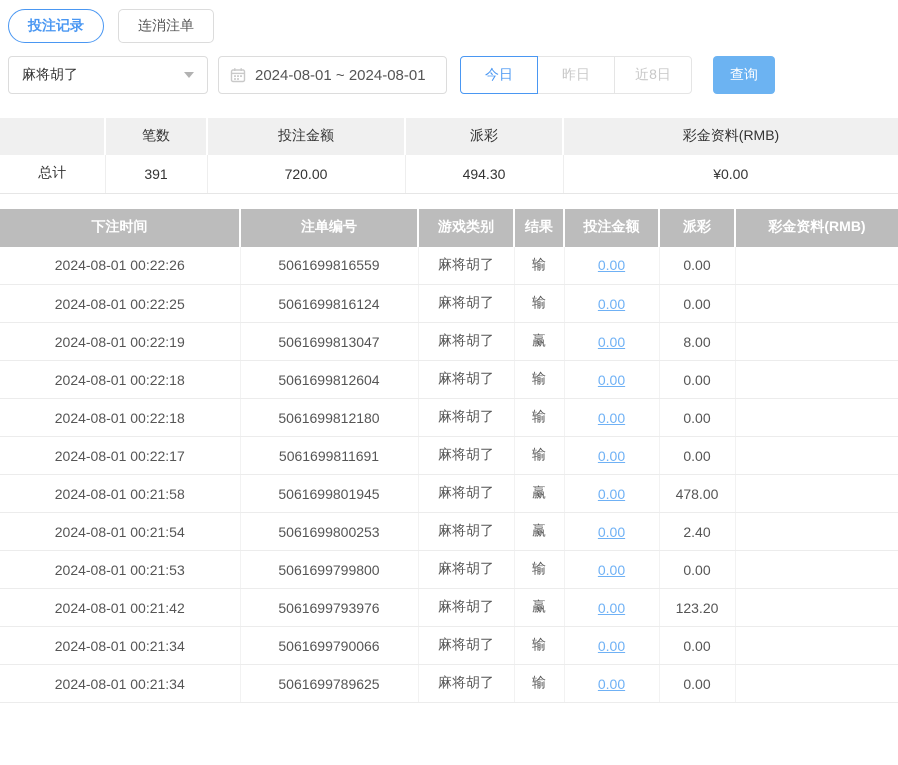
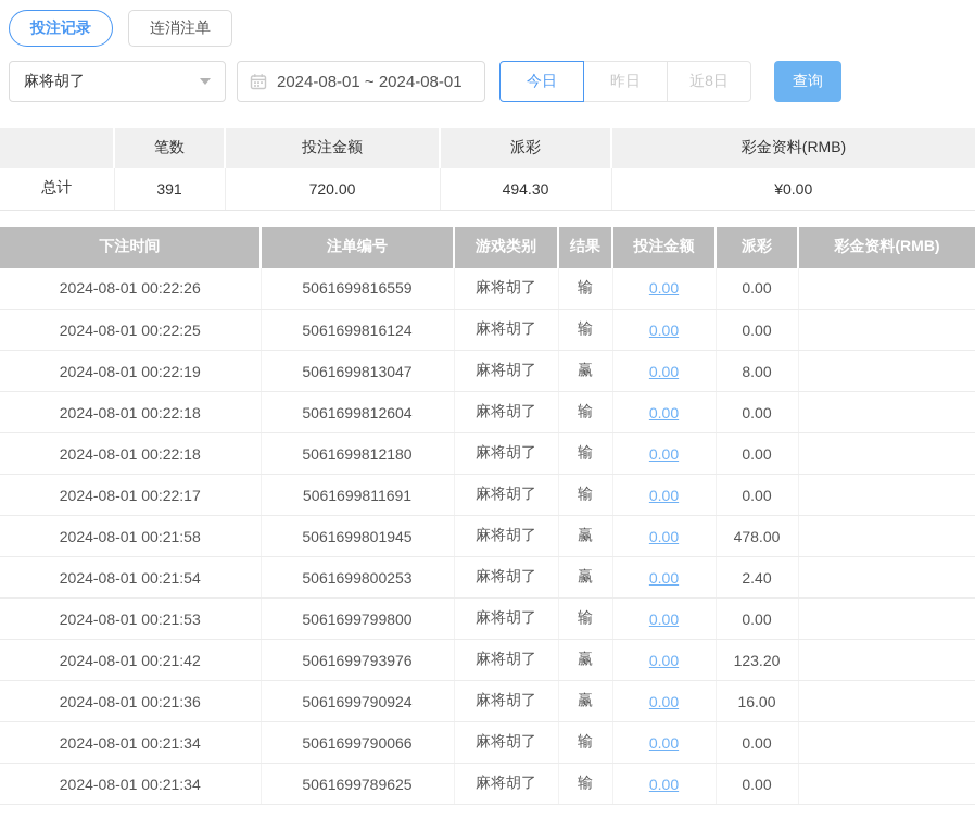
  投注记录
  连消注单
  麻将胡了
  2024-08-01 ~ 2024-08-01
  今日
  昨日
  近8日
  查询
  	笔数	投注金额	派彩	彩金资料(RMB)
  总计	391	720.00	494.30	¥0.00
  下注时间	注单编号	游戏类别	结果	投注金额	派彩	彩金资料(RMB)
  2024-08-01 00:22:26	5061699816559	麻将胡了	输	0.00	0.00
  2024-08-01 00:22:25	5061699816124	麻将胡了	输	0.00	0.00
  2024-08-01 00:22:19	5061699813047	麻将胡了	赢	0.00	8.00
  2024-08-01 00:22:18	5061699812604	麻将胡了	输	0.00	0.00
  2024-08-01 00:22:18	5061699812180	麻将胡了	输	0.00	0.00
  2024-08-01 00:22:17	5061699811691	麻将胡了	输	0.00	0.00
  2024-08-01 00:21:58	5061699801945	麻将胡了	赢	0.00	478.00
  2024-08-01 00:21:54	5061699800253	麻将胡了	赢	0.00	2.40
  2024-08-01 00:21:53	5061699799800	麻将胡了	输	0.00	0.00
  2024-08-01 00:21:42	5061699793976	麻将胡了	赢	0.00	123.20
+ 2024-08-01 00:21:36	5061699790924	麻将胡了	赢	0.00	16.00
  2024-08-01 00:21:34	5061699790066	麻将胡了	输	0.00	0.00
  2024-08-01 00:21:34	5061699789625	麻将胡了	输	0.00	0.00
